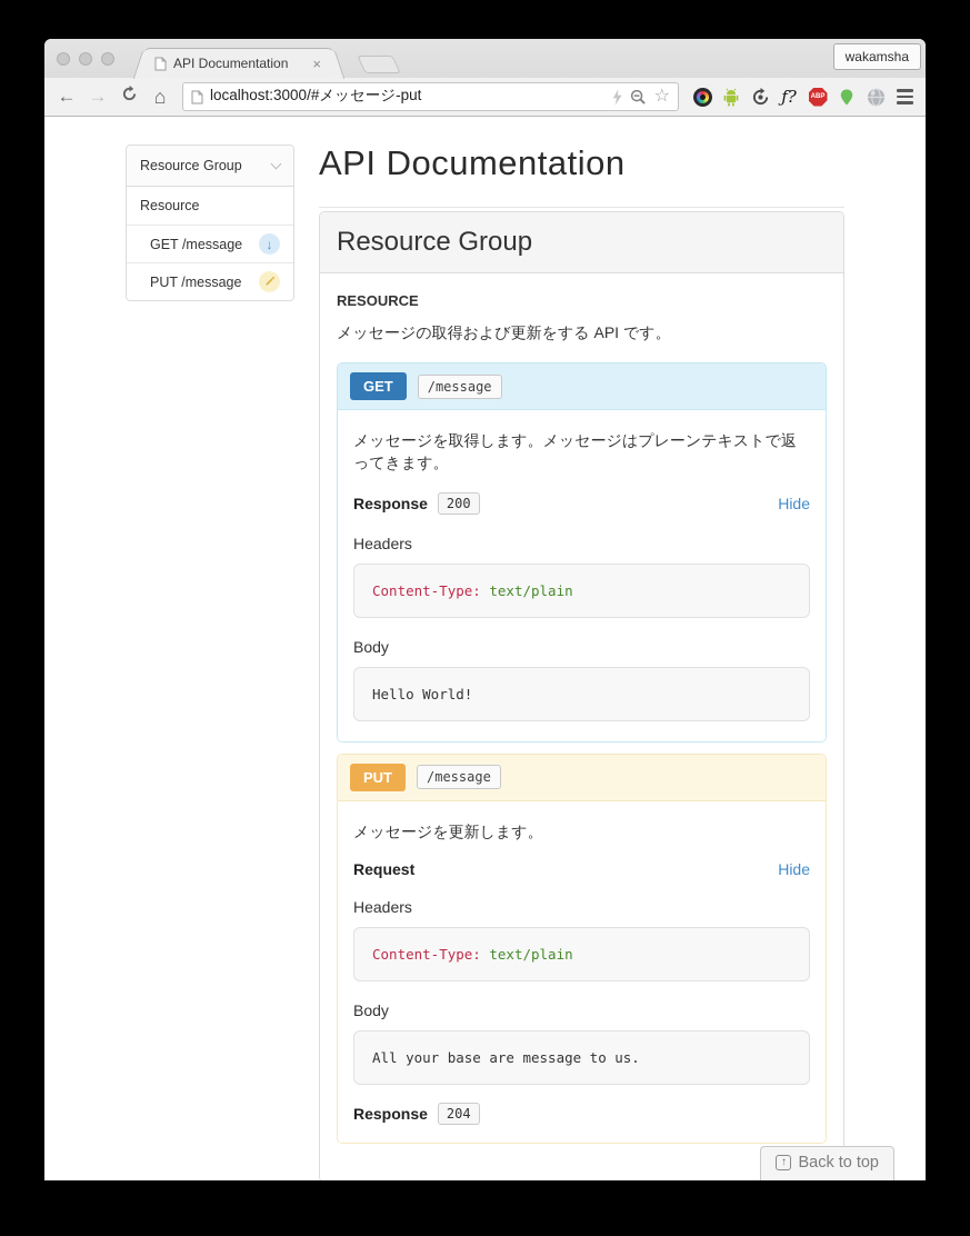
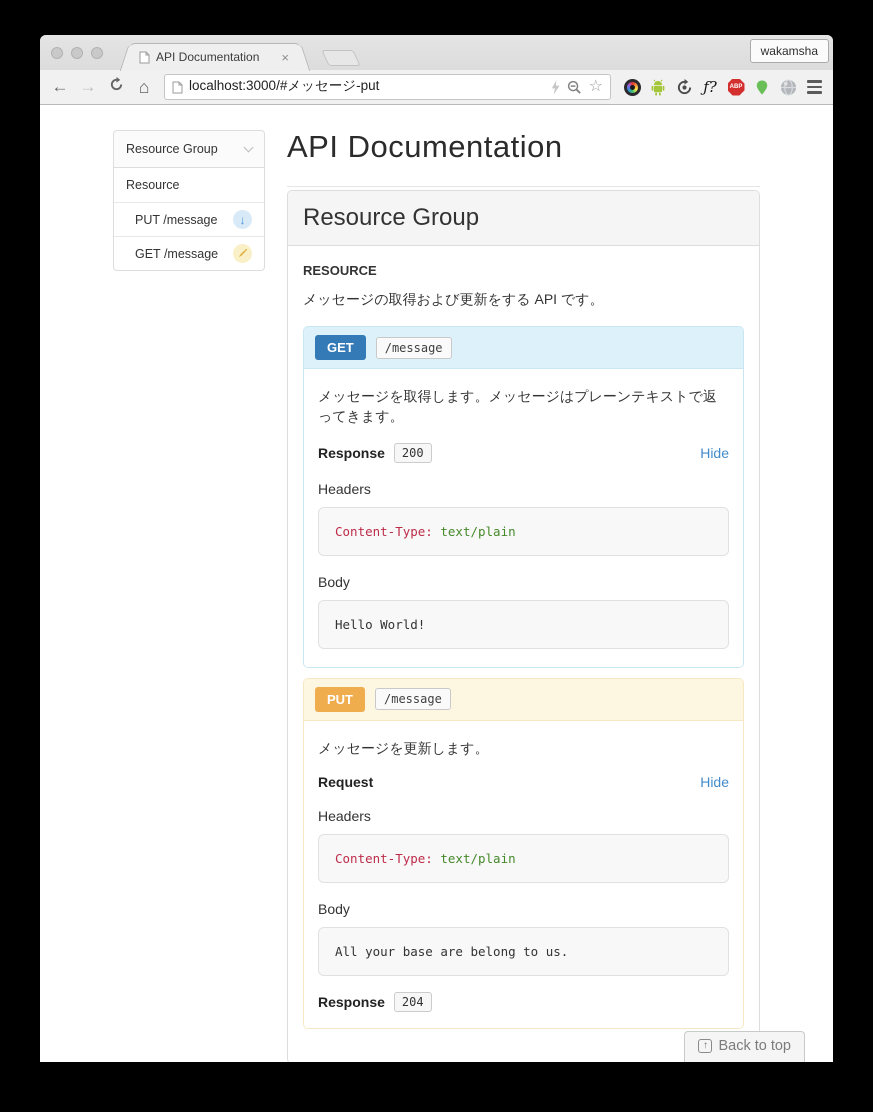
  API Documentation
  ×
  wakamsha
  ←
  →
  ⌂
  localhost:3000/#メッセージ-put
  ☆
  ƒ?
  Resource Group
  Resource
- GET /message
+ PUT /message
  ↓
- PUT /message
+ GET /message
  API Documentation
  Resource Group
  RESOURCE
  メッセージの取得および更新をする API です。
  GET
  /message
  メッセージを取得します。メッセージはプレーンテキストで返ってきます。
  Response
  200
  Hide
  Headers
  Content-Type: text/plain
  Body
  Hello World!
  PUT
  /message
  メッセージを更新します。
  Request
  Hide
  Headers
  Content-Type: text/plain
  Body
- All your base are message to us.
+ All your base are belong to us.
  Response
  204
  ↑
  Back to top
